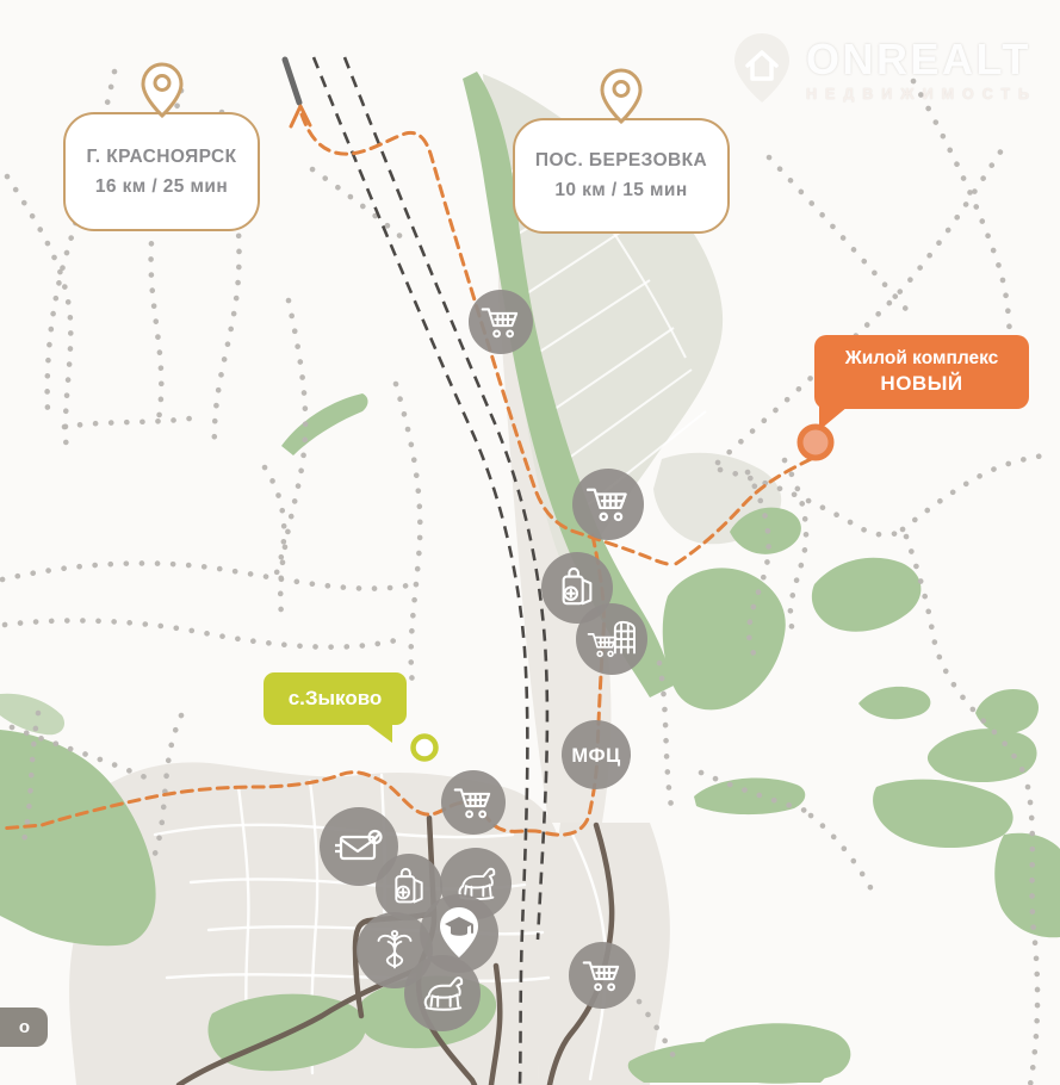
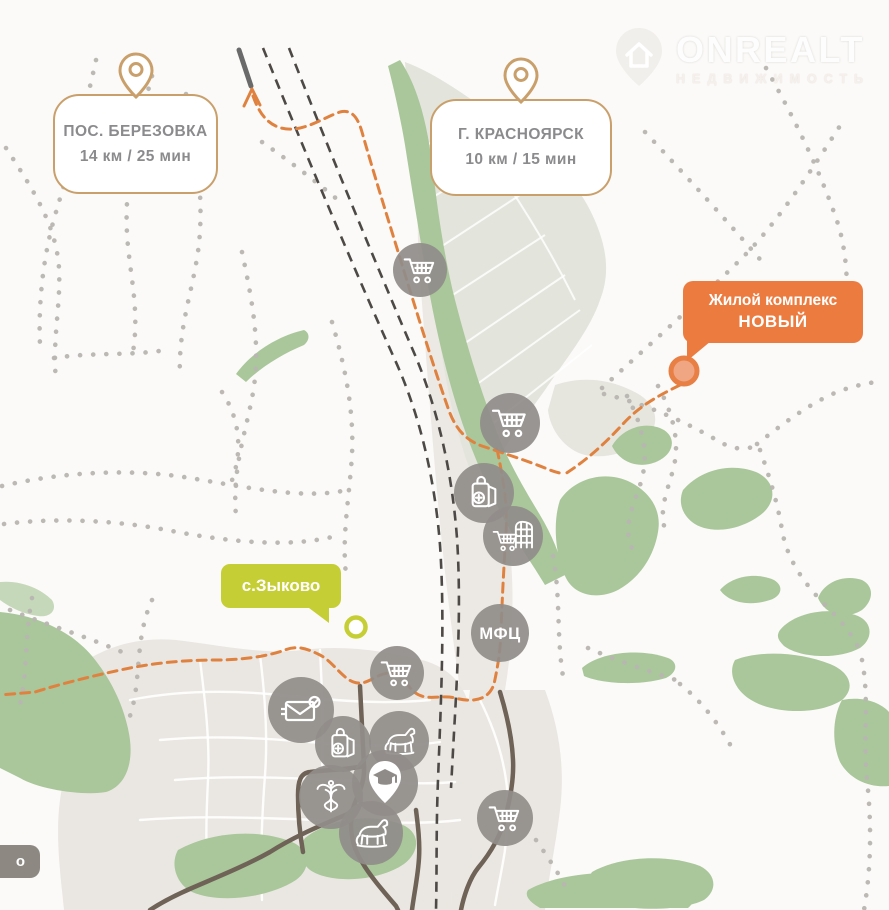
  МФЦ
- Г. КРАСНОЯРСК
+ ПОС. БЕРЕЗОВКА
- 16 км / 25 мин
+ 14 км / 25 мин
- ПОС. БЕРЕЗОВКА
+ Г. КРАСНОЯРСК
  10 км / 15 мин
  Жилой комплекс
  НОВЫЙ
  с.Зыково
  о
  ONREALT
  НЕДВИЖИМОСТЬ
